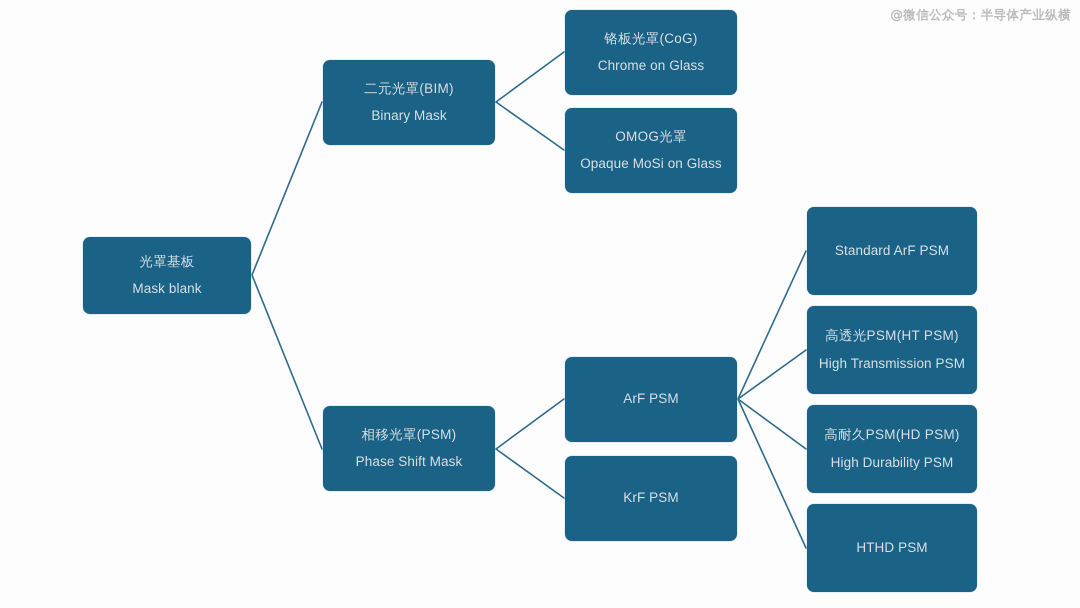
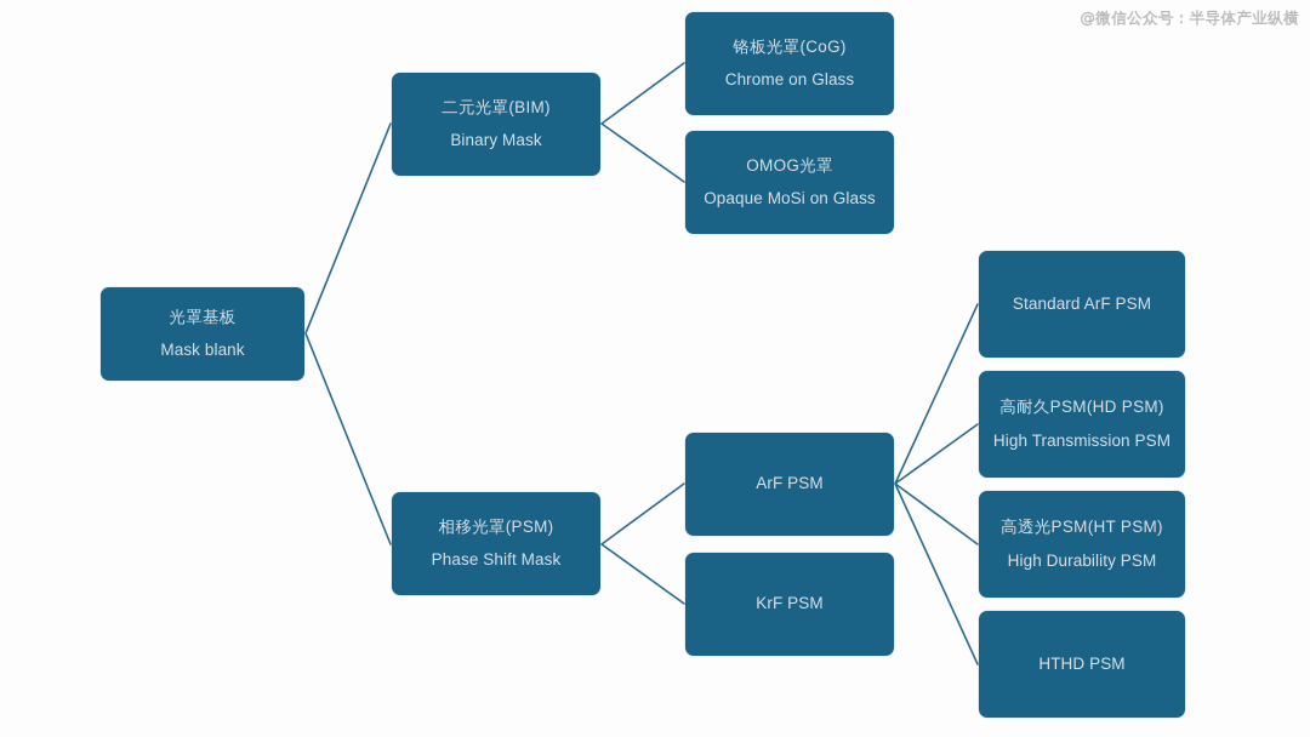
  光罩基板
  Mask blank
  二元光罩(BIM)
  Binary Mask
  相移光罩(PSM)
  Phase Shift Mask
  铬板光罩(CoG)
  Chrome on Glass
  OMOG光罩
  Opaque MoSi on Glass
  ArF PSM
  KrF PSM
  Standard ArF PSM
- 高透光PSM(HT PSM)
+ 高耐久PSM(HD PSM)
  High Transmission PSM
- 高耐久PSM(HD PSM)
+ 高透光PSM(HT PSM)
  High Durability PSM
  HTHD PSM
  @微信公众号：半导体产业纵横
